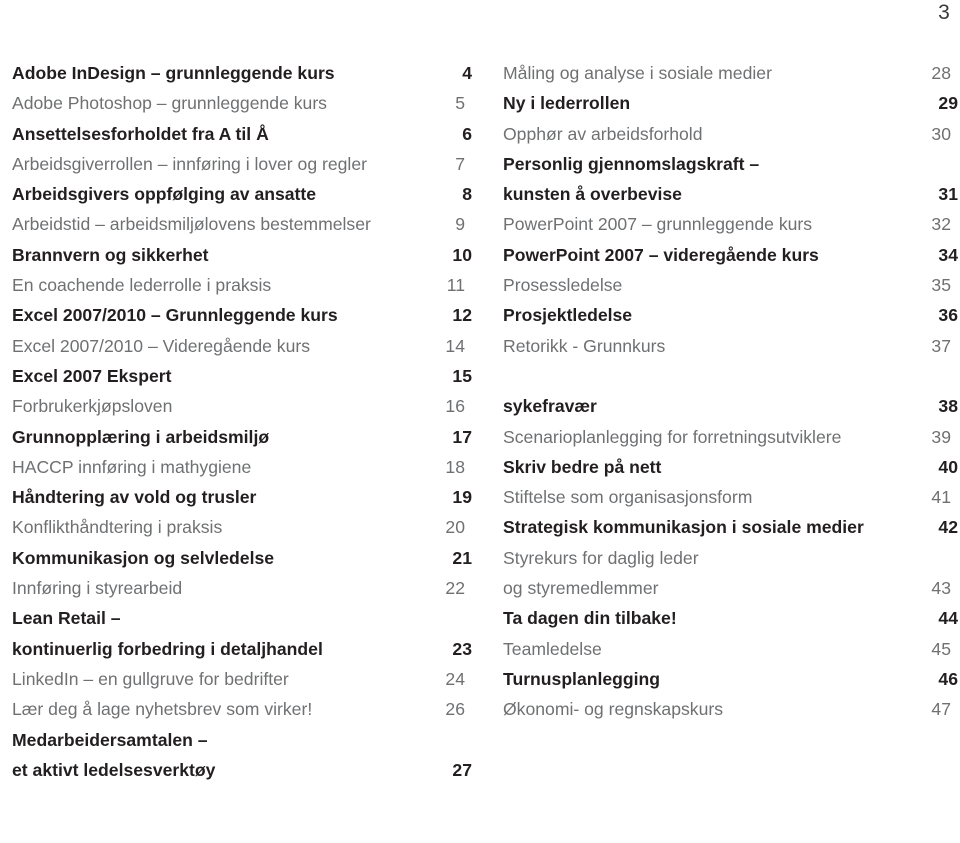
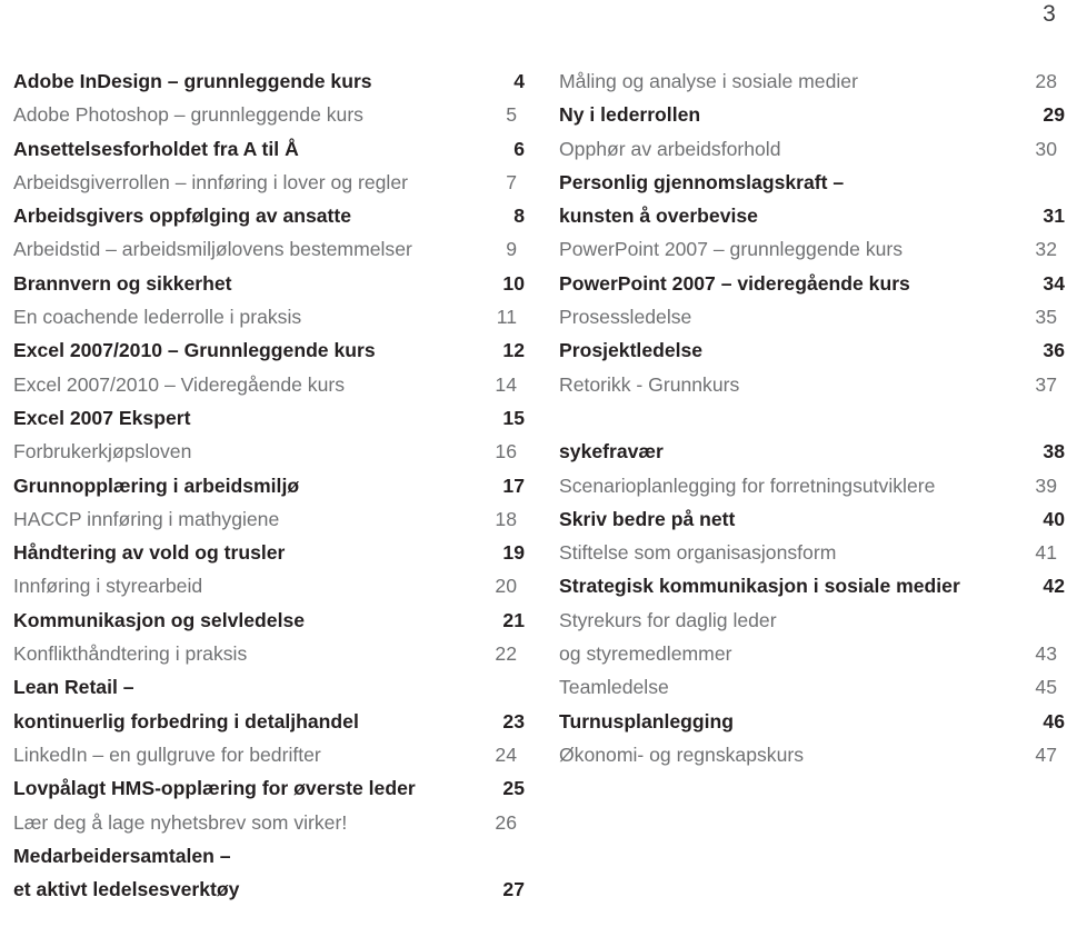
  3
  Adobe InDesign – grunnleggende kurs
  4
  Adobe Photoshop – grunnleggende kurs
  5
  Ansettelsesforholdet fra A til Å
  6
  Arbeidsgiverrollen – innføring i lover og regler
  7
  Arbeidsgivers oppfølging av ansatte
  8
  Arbeidstid – arbeidsmiljølovens bestemmelser
  9
  Brannvern og sikkerhet
  10
  En coachende lederrolle i praksis
  11
  Excel 2007/2010 – Grunnleggende kurs
  12
  Excel 2007/2010 – Videregående kurs
  14
  Excel 2007 Ekspert
  15
  Forbrukerkjøpsloven
  16
  Grunnopplæring i arbeidsmiljø
  17
  HACCP innføring i mathygiene
  18
  Håndtering av vold og trusler
  19
- Konflikthåndtering i praksis
+ Innføring i styrearbeid
  20
  Kommunikasjon og selvledelse
  21
- Innføring i styrearbeid
+ Konflikthåndtering i praksis
  22
  Lean Retail –
  kontinuerlig forbedring i detaljhandel
  23
  LinkedIn – en gullgruve for bedrifter
  24
+ Lovpålagt HMS-opplæring for øverste leder
+ 25
  Lær deg å lage nyhetsbrev som virker!
  26
  Medarbeidersamtalen –
  et aktivt ledelsesverktøy
  27
  Måling og analyse i sosiale medier
  28
  Ny i lederrollen
  29
  Opphør av arbeidsforhold
  30
  Personlig gjennomslagskraft –
  kunsten å overbevise
  31
  PowerPoint 2007 – grunnleggende kurs
  32
  PowerPoint 2007 – videregående kurs
  34
  Prosessledelse
  35
  Prosjektledelse
  36
  Retorikk - Grunnkurs
  37
  sykefravær
  38
  Scenarioplanlegging for forretningsutviklere
  39
  Skriv bedre på nett
  40
  Stiftelse som organisasjonsform
  41
  Strategisk kommunikasjon i sosiale medier
  42
  Styrekurs for daglig leder
  og styremedlemmer
  43
- Ta dagen din tilbake!
- 44
  Teamledelse
  45
  Turnusplanlegging
  46
  Økonomi- og regnskapskurs
  47
